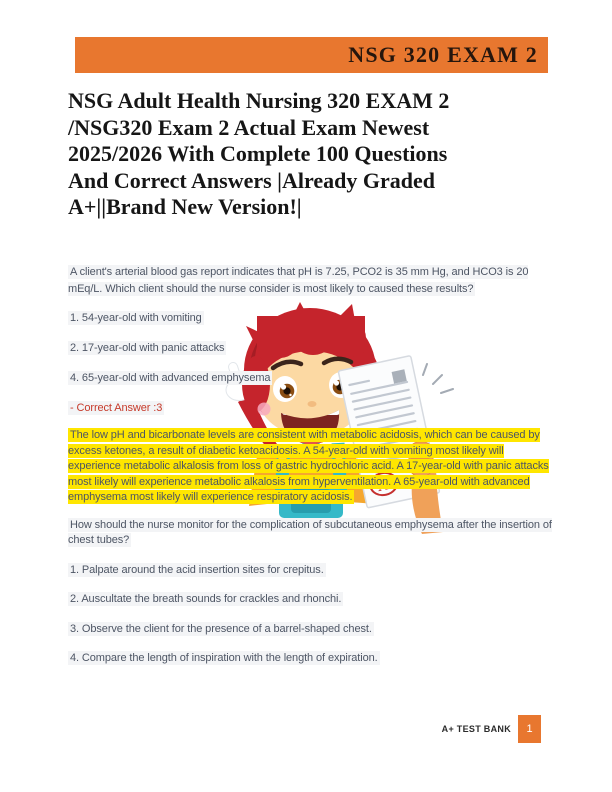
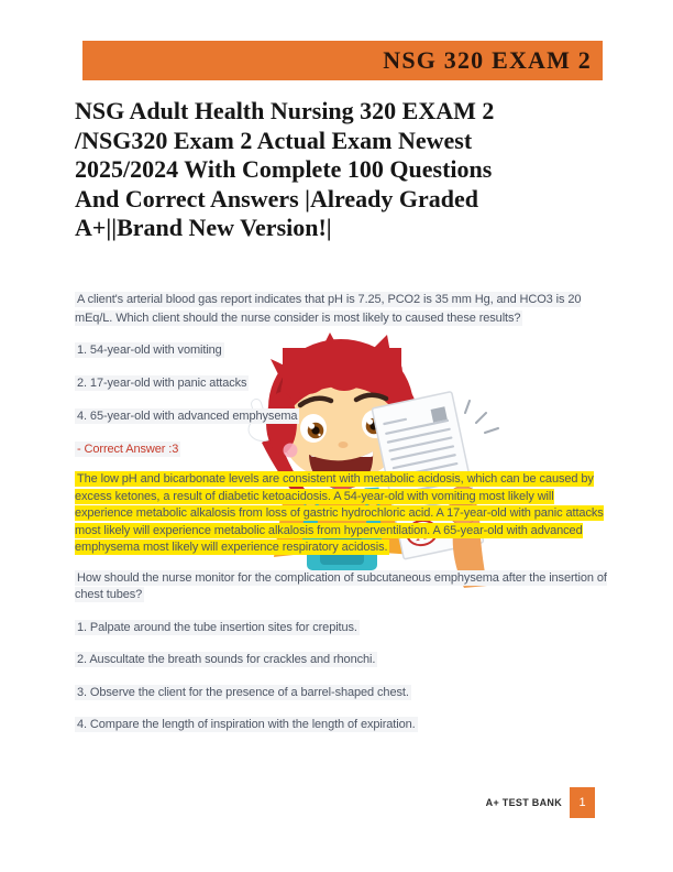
  NSG 320 EXAM 2
  NSG Adult Health Nursing 320 EXAM 2
  /NSG320 Exam 2 Actual Exam Newest
- 2025/2026 With Complete 100 Questions
+ 2025/2024 With Complete 100 Questions
  And Correct Answers |Already Graded
  A+||Brand New Version!|
  A client's arterial blood gas report indicates that pH is 7.25, PCO2 is 35 mm Hg, and HCO3 is 20 mEq/L. Which client should the nurse consider is most likely to caused these results?
  1. 54-year-old with vomiting
  2. 17-year-old with panic attacks
  4. 65-year-old with advanced emphysema
  - Correct Answer :3
  The low pH and bicarbonate levels are consistent with metabolic acidosis, which can be caused by excess ketones, a result of diabetic ketoacidosis. A 54-year-old with vomiting most likely will experience metabolic alkalosis from loss of gastric hydrochloric acid. A 17-year-old with panic attacks most likely will experience metabolic alkalosis from hyperventilation. A 65-year-old with advanced emphysema most likely will experience respiratory acidosis.
  How should the nurse monitor for the complication of subcutaneous emphysema after the insertion of chest tubes?
- 1. Palpate around the acid insertion sites for crepitus.
+ 1. Palpate around the tube insertion sites for crepitus.
  2. Auscultate the breath sounds for crackles and rhonchi.
  3. Observe the client for the presence of a barrel-shaped chest.
  4. Compare the length of inspiration with the length of expiration.
  A+ TEST BANK
  1
